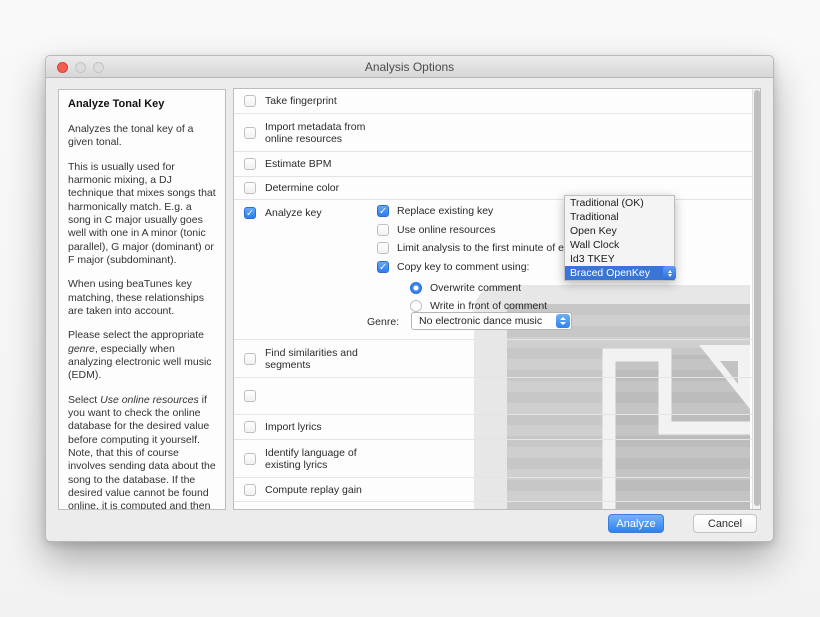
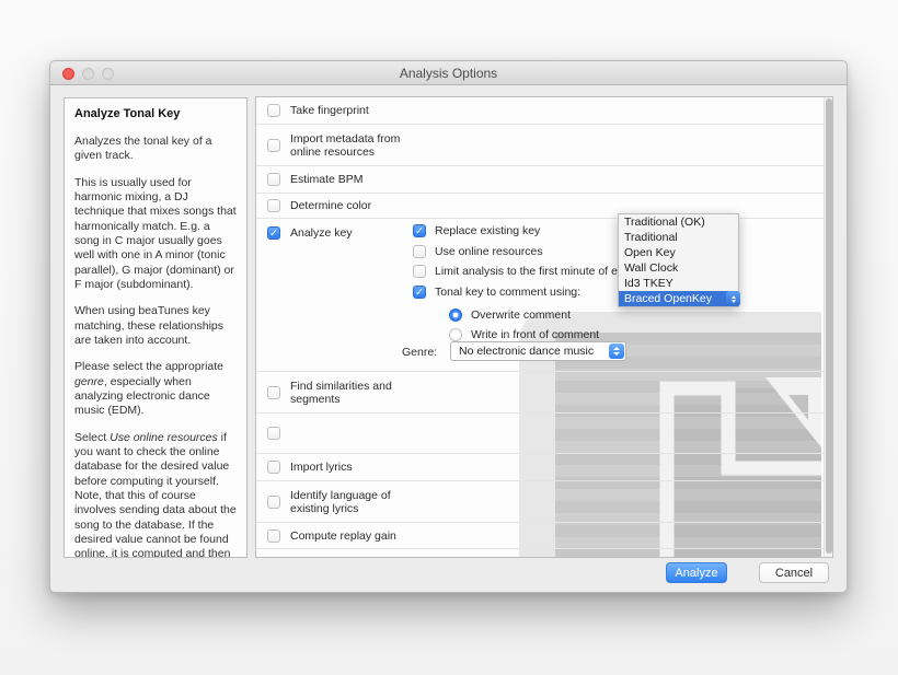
  Analysis Options
  Analyze Tonal Key
- Analyzes the tonal key of a given tonal.
+ Analyzes the tonal key of a given track.
  This is usually used for harmonic mixing, a DJ technique that mixes songs that harmonically match. E.g. a song in C major usually goes well with one in A minor (tonic parallel), G major (dominant) or F major (subdominant).
  When using beaTunes key matching, these relationships are taken into account.
- Please select the appropriate genre, especially when analyzing electronic well music (EDM).
+ Please select the appropriate genre, especially when analyzing electronic dance music (EDM).
  Select Use online resources if you want to check the online database for the desired value before computing it yourself. Note, that this of course involves sending data about the song to the database. If the desired value cannot be found online, it is computed and then
  Take fingerprint
  Import metadata from online resources
  Estimate BPM
  Determine color
  ✓
  Analyze key
  ✓
  Replace existing key
  Use online resources
  Limit analysis to the first minute of e
  ✓
- Copy key to comment using:
+ Tonal key to comment using:
  Overwrite comment
  Write in front of comment
  Genre:
  No electronic dance music
  Find similarities and segments
  Import lyrics
  Identify language of existing lyrics
  Compute replay gain
  Traditional (OK)
  Traditional
  Open Key
  Wall Clock
  Id3 TKEY
  Braced OpenKey
  Analyze
  Cancel
